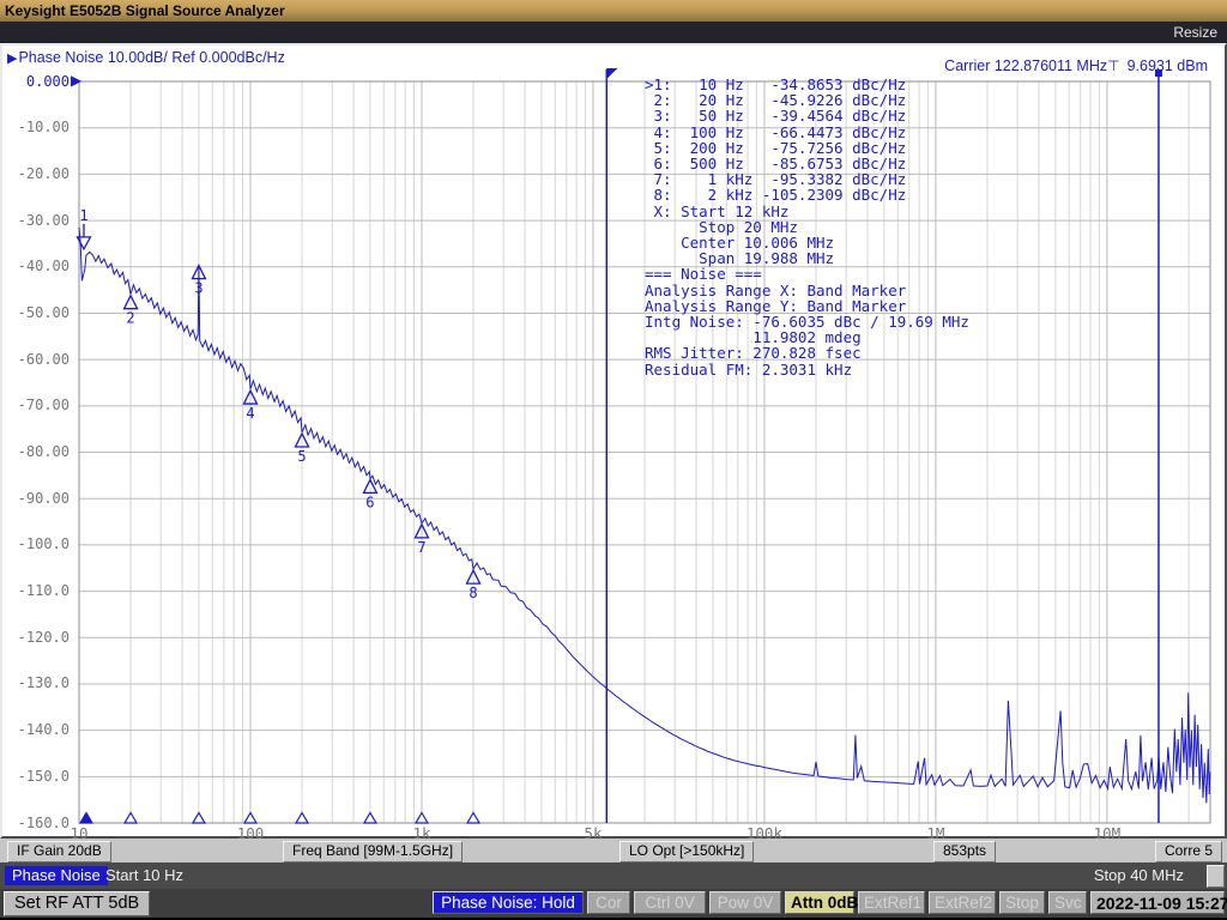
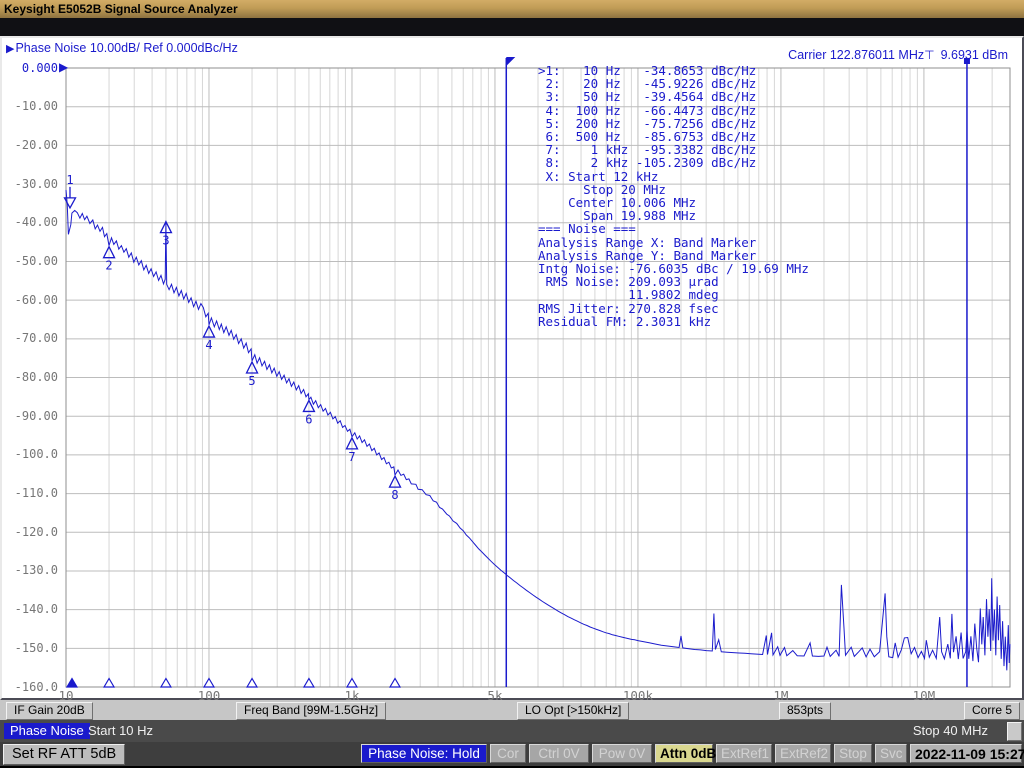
  Keysight E5052B Signal Source Analyzer
- Resize
  1
  2
  3
  4
  5
  6
  7
  8
  ▶Phase Noise 10.00dB/ Ref 0.000dBc/Hz
  Carrier 122.876011 MHz⊤ 9.6931 dBm
  ▶
  >1: 10 Hz -34.8653 dBc/Hz
  2: 20 Hz -45.9226 dBc/Hz
  3: 50 Hz -39.4564 dBc/Hz
  4: 100 Hz -66.4473 dBc/Hz
  5: 200 Hz -75.7256 dBc/Hz
  6: 500 Hz -85.6753 dBc/Hz
  7: 1 kHz -95.3382 dBc/Hz
  8: 2 kHz -105.2309 dBc/Hz
  X: Start 12 kHz
  Stop 20 MHz
  Center 10.006 MHz
  Span 19.988 MHz
  === Noise ===
  Analysis Range X: Band Marker
  Analysis Range Y: Band Marker
  Intg Noise: -76.6035 dBc / 19.69 MHz
+ RMS Noise: 209.093 µrad
  11.9802 mdeg
  RMS Jitter: 270.828 fsec
  Residual FM: 2.3031 kHz
  IF Gain 20dB
  Freq Band [99M-1.5GHz]
  LO Opt [>150kHz]
  853pts
  Corre 5
  Phase Noise
  Start 10 Hz
  Stop 40 MHz
  Set RF ATT 5dB
  Phase Noise: Hold
  Cor
  Ctrl 0V
  Pow 0V
  Attn 0dB
  ExtRef1
  ExtRef2
  Stop
  Svc
  2022-11-09 15:27
  0.000
  -10.00
  -20.00
  -30.00
  -40.00
  -50.00
  -60.00
  -70.00
  -80.00
  -90.00
  -100.0
  -110.0
  -120.0
  -130.0
  -140.0
  -150.0
  -160.0
  10
  100
  1k
  5k
  100k
  1M
  10M
